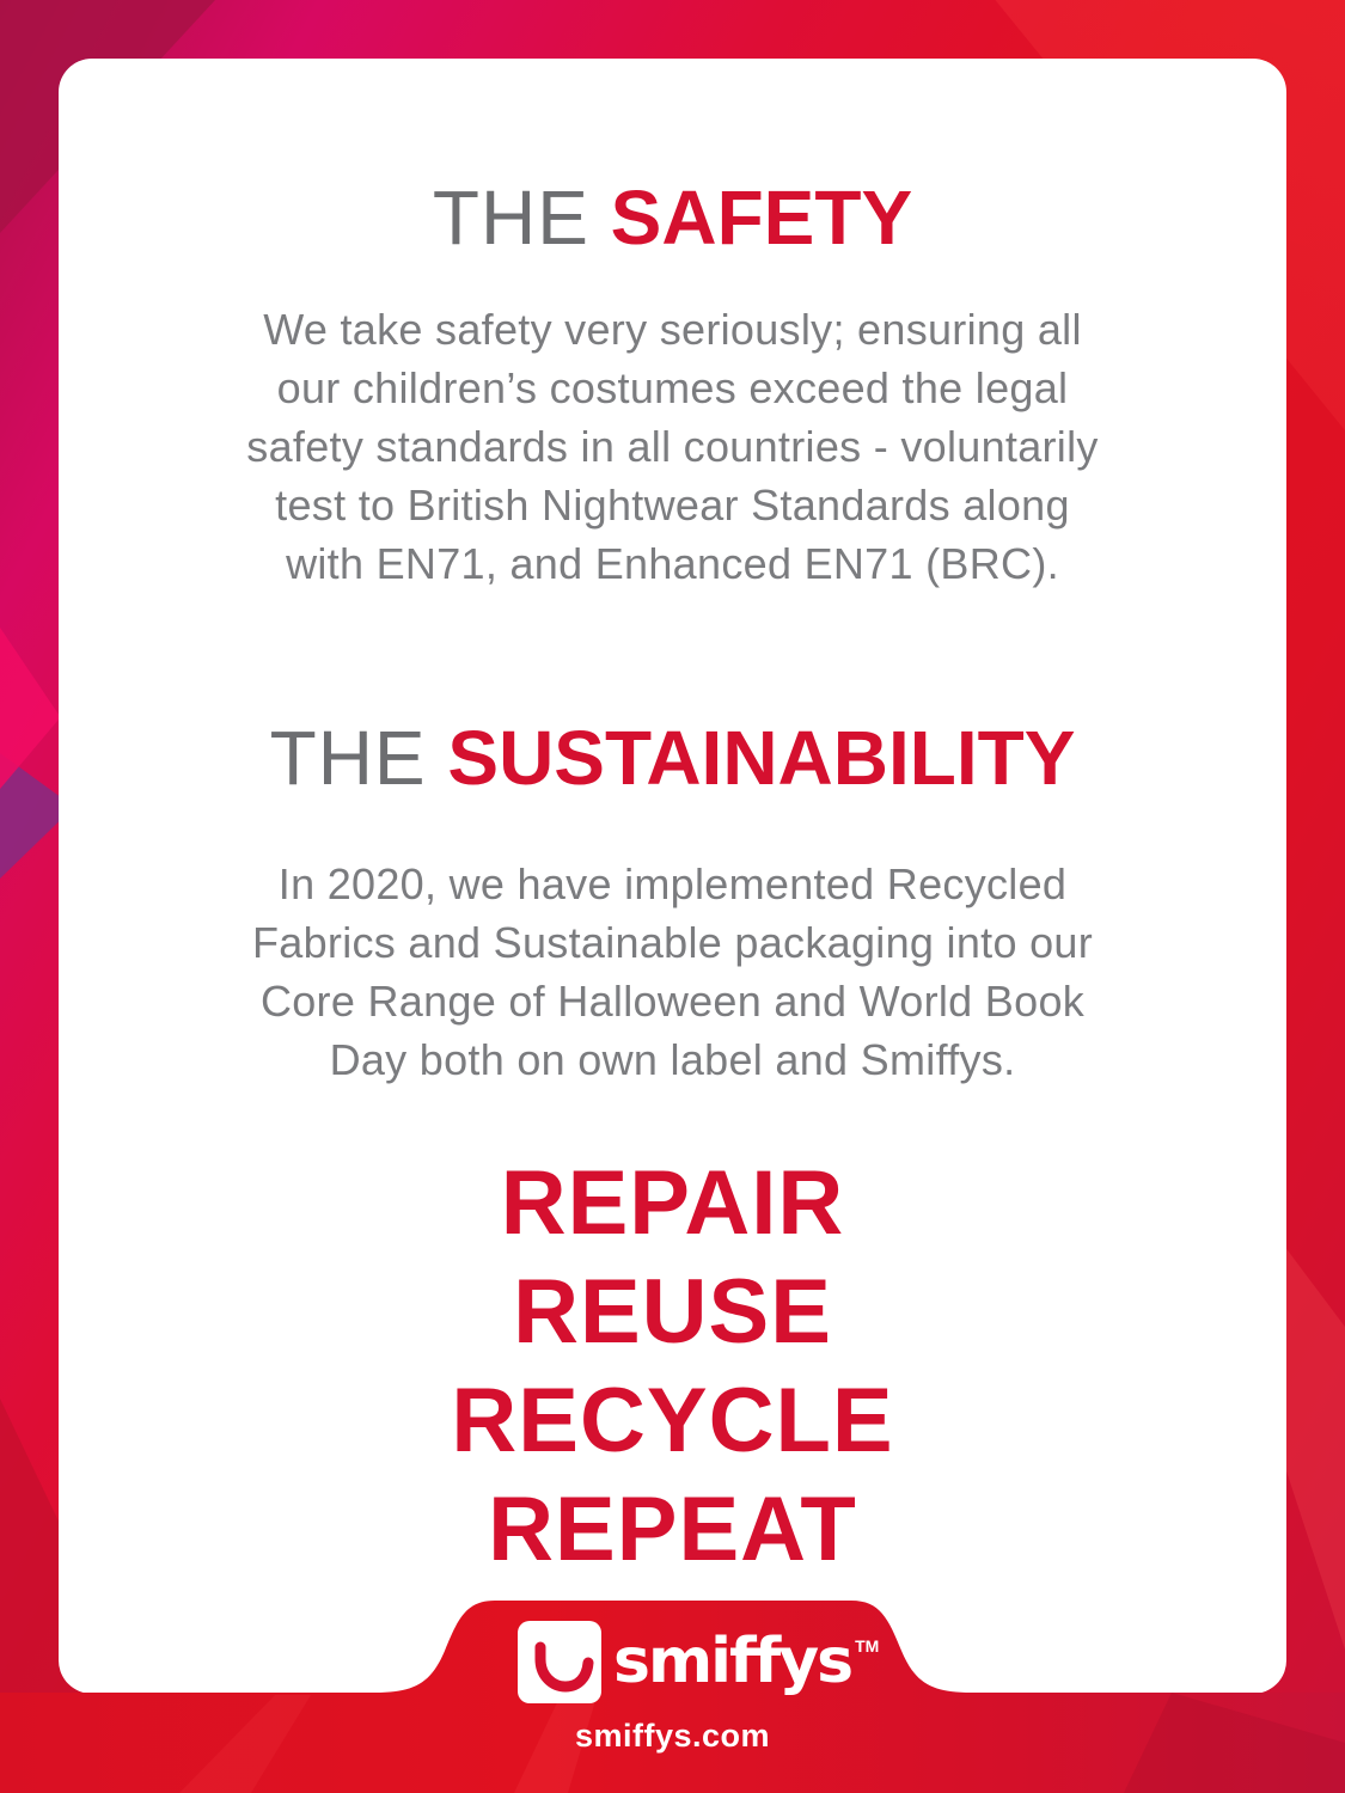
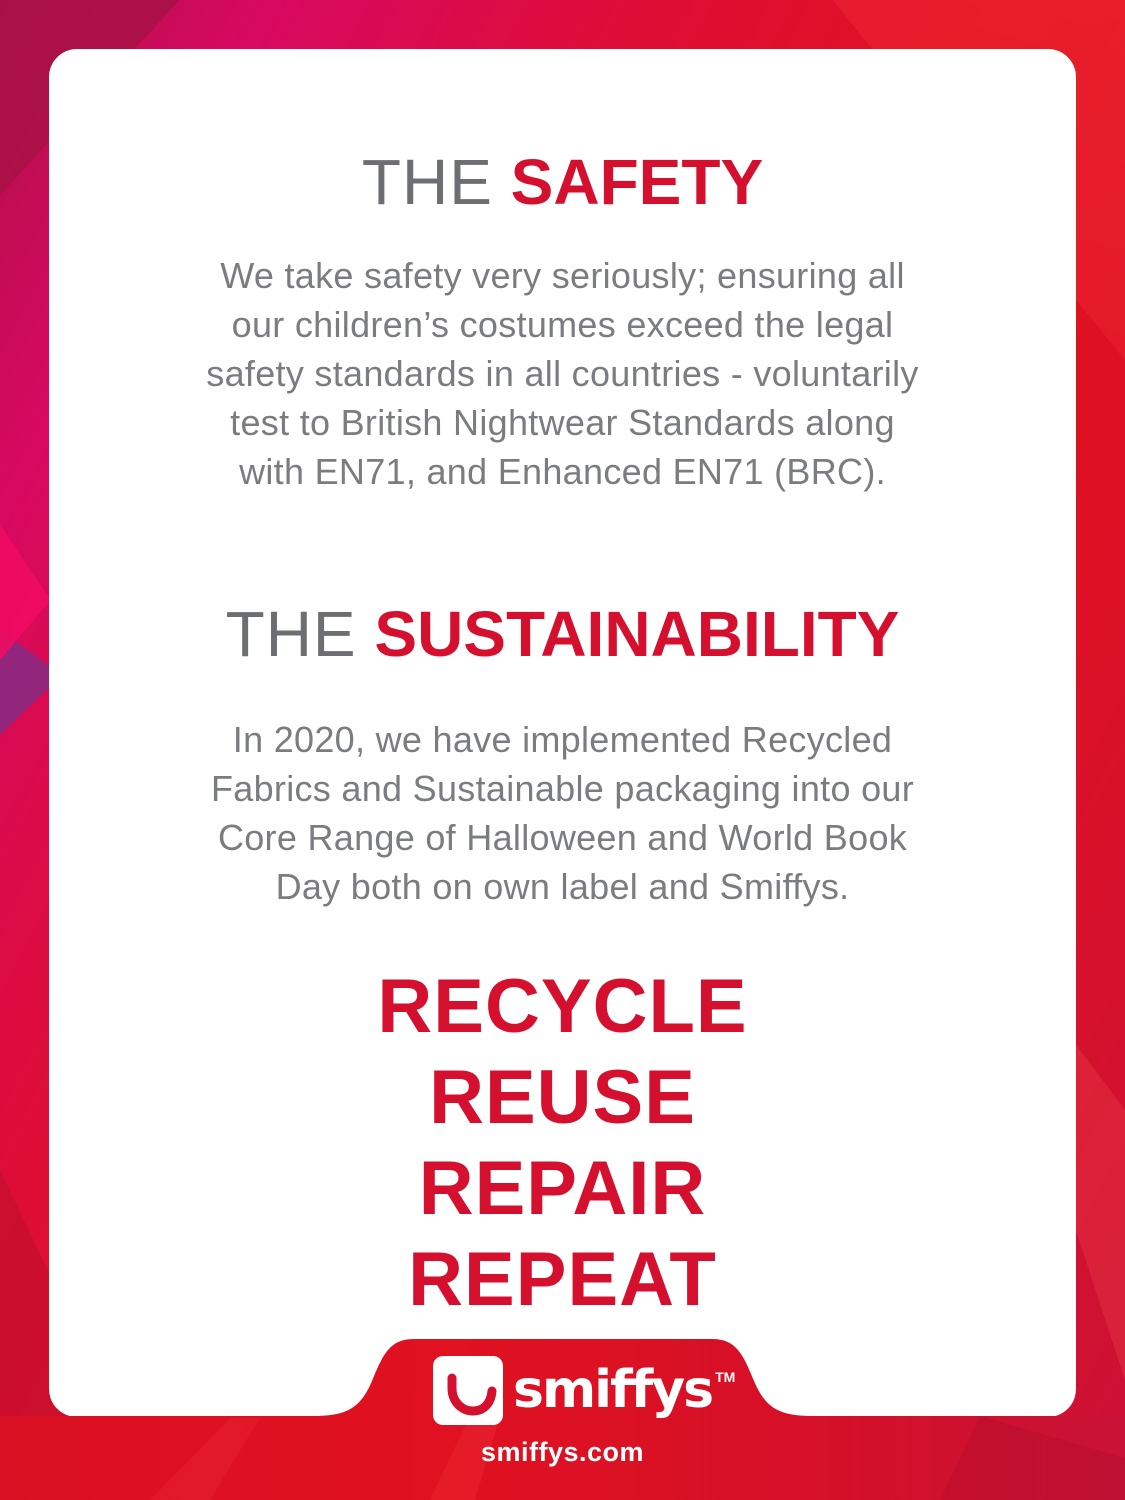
  THE SAFETY
  We take safety very seriously; ensuring all
  our children’s costumes exceed the legal
  safety standards in all countries - voluntarily
  test to British Nightwear Standards along
  with EN71, and Enhanced EN71 (BRC).
  THE SUSTAINABILITY
  In 2020, we have implemented Recycled
  Fabrics and Sustainable packaging into our
  Core Range of Halloween and World Book
  Day both on own label and Smiffys.
- REPAIR
+ RECYCLE
  REUSE
- RECYCLE
+ REPAIR
  REPEAT
  smiffys
  TM
  smiffys.com
